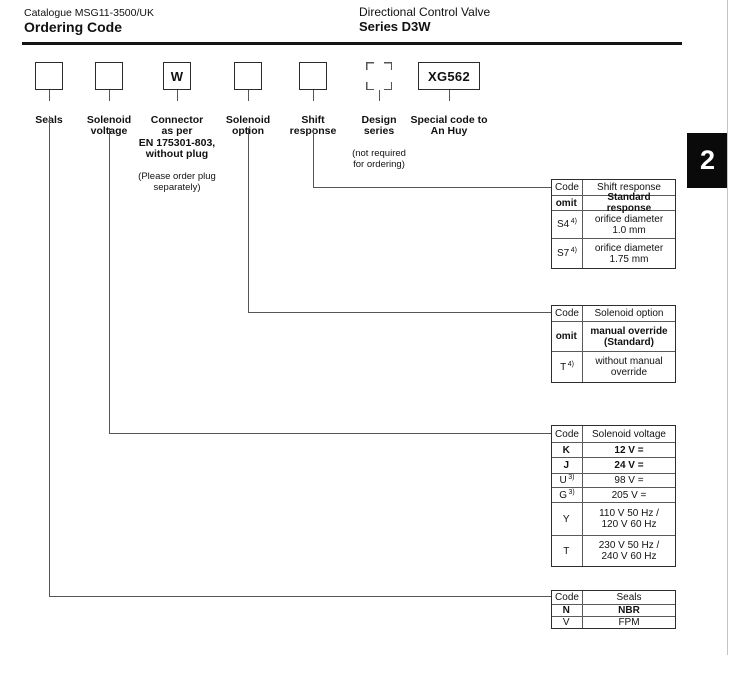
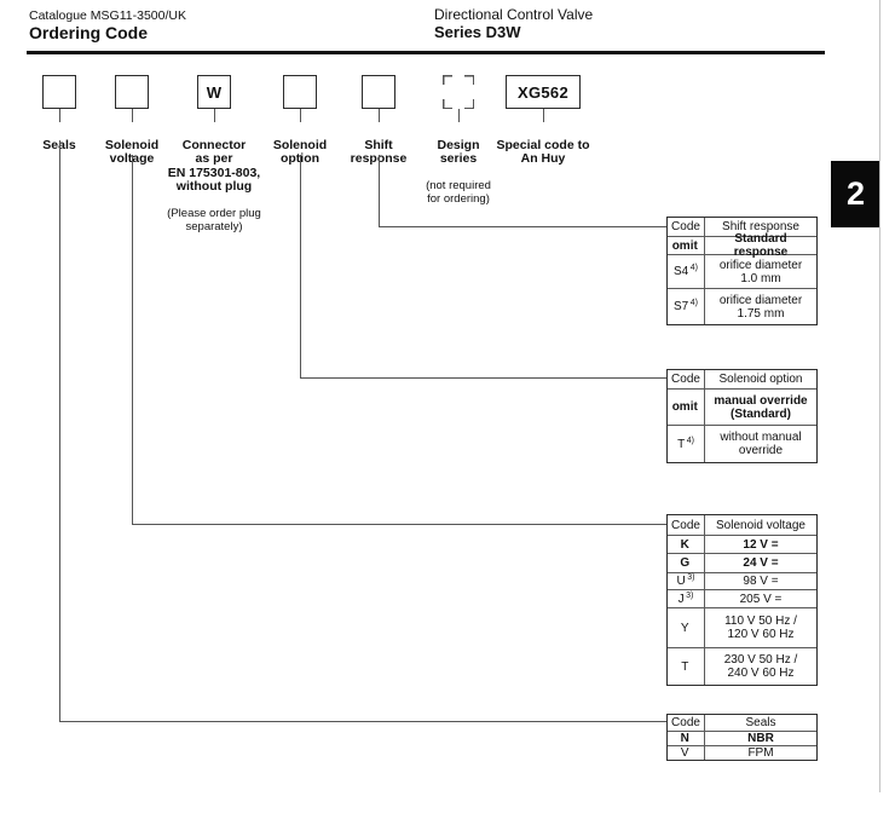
  Catalogue MSG11-3500/UK
  Ordering Code
  Directional Control Valve
  Series D3W
  W
  XG562
  Seals
  Solenoid
  voltage
  Connector
  as per
  EN 175301-803,
  without plug
  (Please order plug
  separately)
  Solenoid
  option
  Shift
  response
  Design
  series
  (not required
  for ordering)
  Special code to
  An Huy
  Code
  Shift response
  omit
  Standard response
  S4
  orifice diameter
  1.0 mm
  S7
  orifice diameter
  1.75 mm
  Code
  Solenoid option
  omit
  manual override
  (Standard)
  T
  without manual
  override
  Code
  Solenoid voltage
  K
  12 V =
- J
+ G
  24 V =
  U
  98 V =
- G
+ J
  205 V =
  Y
  110 V 50 Hz /
  120 V 60 Hz
  T
  230 V 50 Hz /
  240 V 60 Hz
  Code
  Seals
  N
  NBR
  V
  FPM
  2
